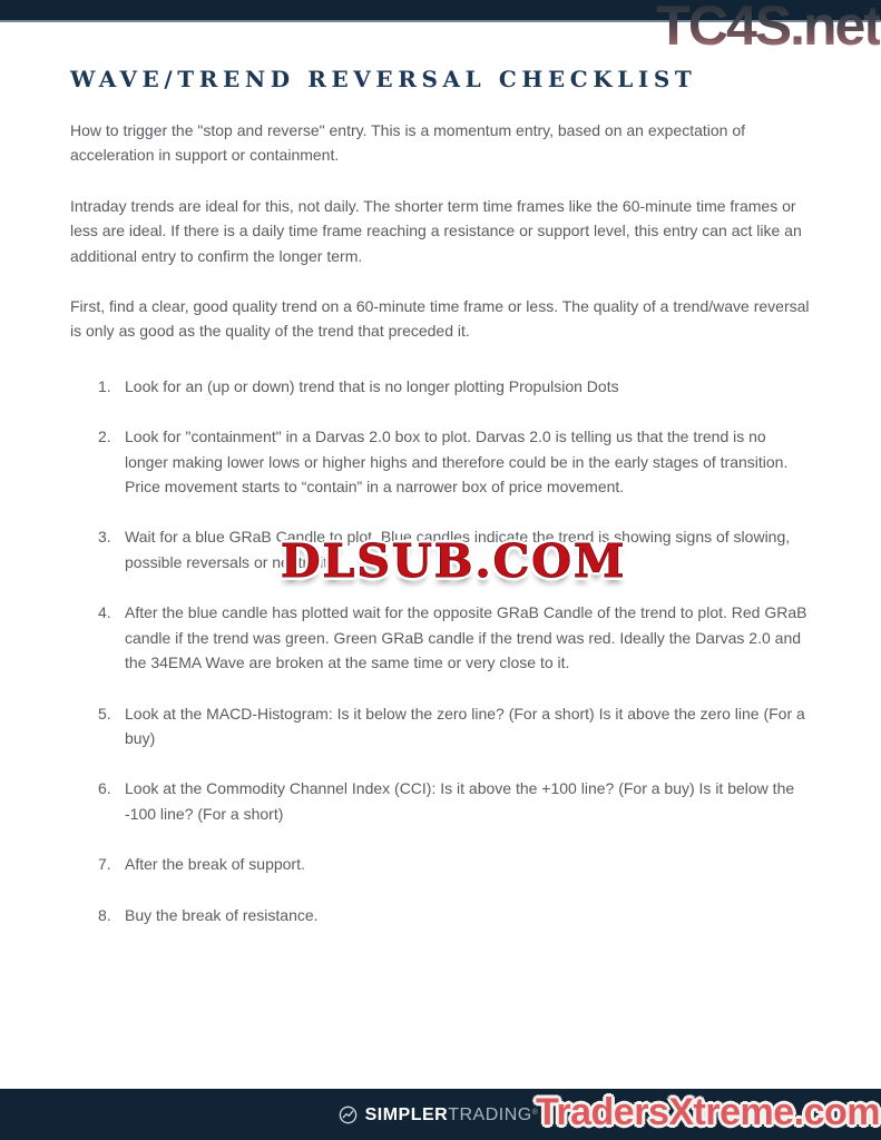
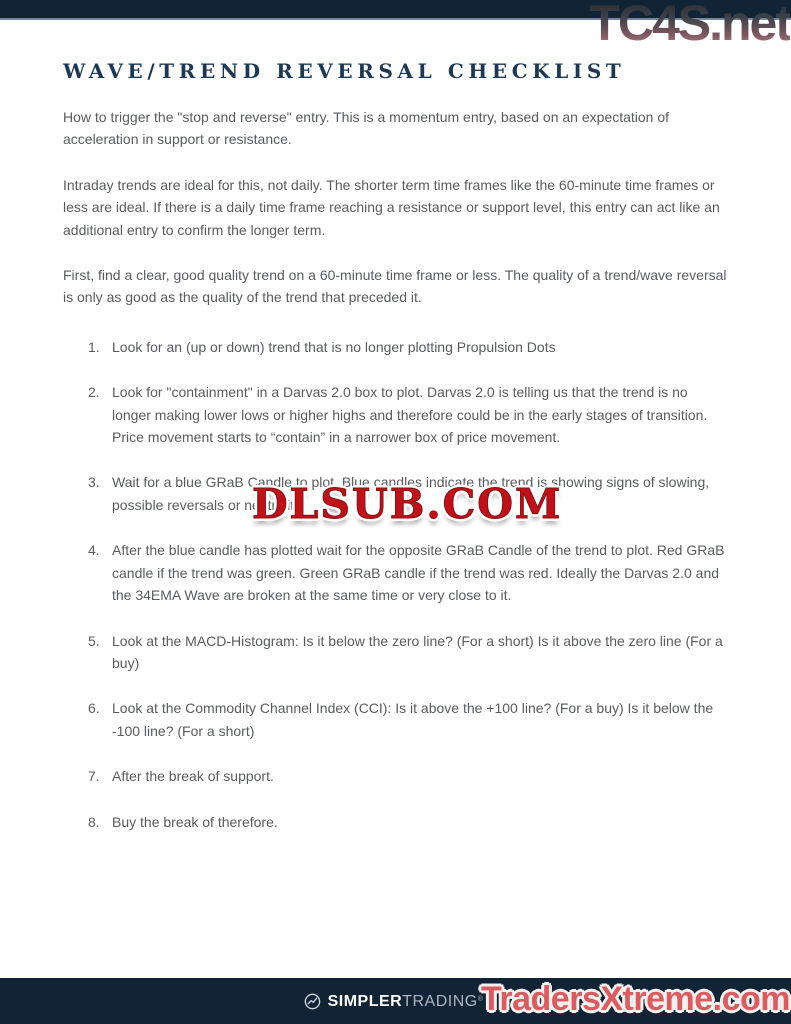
  TC4S.net
  WAVE/TREND REVERSAL CHECKLIST
- How to trigger the "stop and reverse" entry. This is a momentum entry, based on an expectation of acceleration in support or containment.
+ How to trigger the "stop and reverse" entry. This is a momentum entry, based on an expectation of acceleration in support or resistance.
  Intraday trends are ideal for this, not daily. The shorter term time frames like the 60-minute time frames or less are ideal. If there is a daily time frame reaching a resistance or support level, this entry can act like an additional entry to confirm the longer term.
  First, find a clear, good quality trend on a 60-minute time frame or less. The quality of a trend/wave reversal is only as good as the quality of the trend that preceded it.
  1.
  Look for an (up or down) trend that is no longer plotting Propulsion Dots
  2.
  Look for "containment" in a Darvas 2.0 box to plot. Darvas 2.0 is telling us that the trend is no longer making lower lows or higher highs and therefore could be in the early stages of transition. Price movement starts to “contain” in a narrower box of price movement.
  3.
  Wait for a blue GRaB Candle to plot. Blue candles indicate the trend is showing signs of slowing, possible reversals or neutrality.
  4.
  After the blue candle has plotted wait for the opposite GRaB Candle of the trend to plot. Red GRaB candle if the trend was green. Green GRaB candle if the trend was red. Ideally the Darvas 2.0 and the 34EMA Wave are broken at the same time or very close to it.
  5.
  Look at the MACD-Histogram: Is it below the zero line? (For a short) Is it above the zero line (For a buy)
  6.
  Look at the Commodity Channel Index (CCI): Is it above the +100 line? (For a buy) Is it below the -100 line? (For a short)
  7.
  After the break of support.
  8.
- Buy the break of resistance.
+ Buy the break of therefore.
  DLSUB.COM
  SIMPLERTRADING
  TradersXtreme.com
